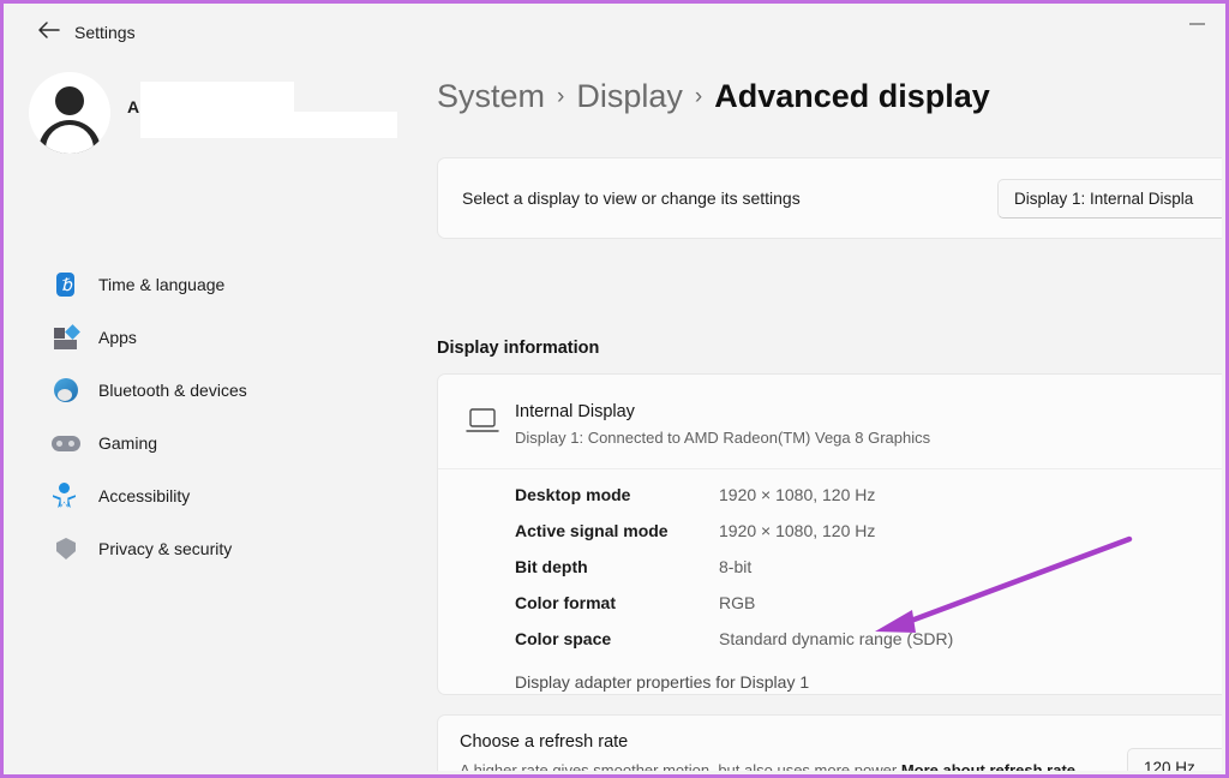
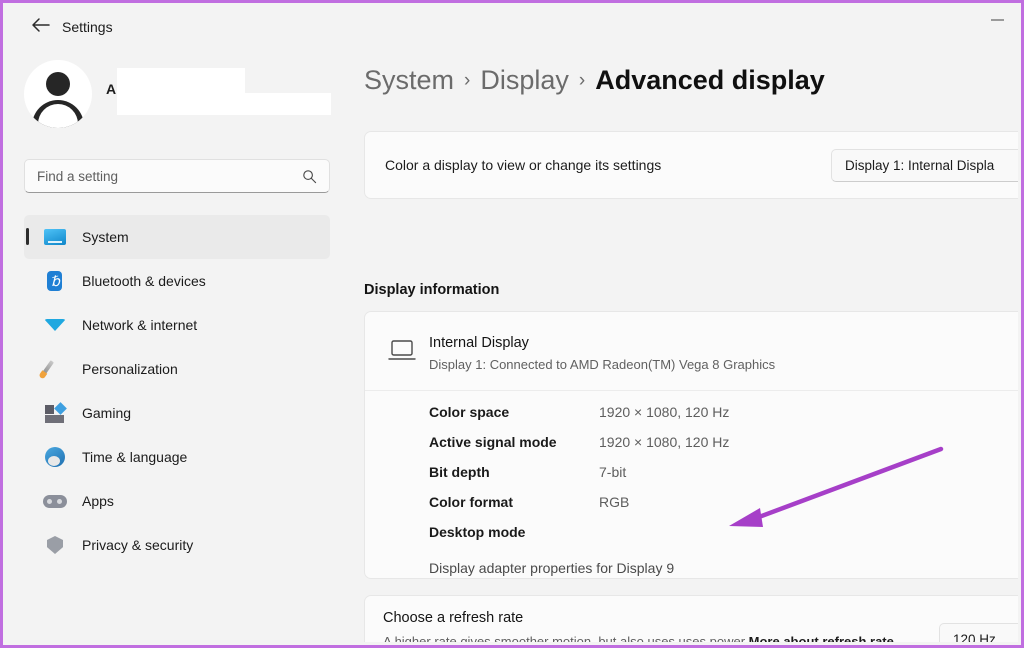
  Settings
  A
+ Find a setting
+ System
- Time & language
+ Bluetooth & devices
+ Network & internet
+ Personalization
- Apps
+ Gaming
- Bluetooth & devices
+ Time & language
- Gaming
+ Apps
- Accessibility
  Privacy & security
  System › Display › Advanced display
- Select a display to view or change its settings
+ Color a display to view or change its settings
  Display 1: Internal Displa
  Display information
  Internal Display
  Display 1: Connected to AMD Radeon(TM) Vega 8 Graphics
- Desktop mode
+ Color space
  1920 × 1080, 120 Hz
  Active signal mode
  1920 × 1080, 120 Hz
  Bit depth
- 8-bit
+ 7-bit
  Color format
  RGB
- Color space
+ Desktop mode
- Standard dynamic range (SDR)
- Display adapter properties for Display 1
+ Display adapter properties for Display 9
  Choose a refresh rate
- A higher rate gives smoother motion, but also uses more power More about refresh rate
+ A higher rate gives smoother motion, but also uses uses power More about refresh rate
  120 Hz
